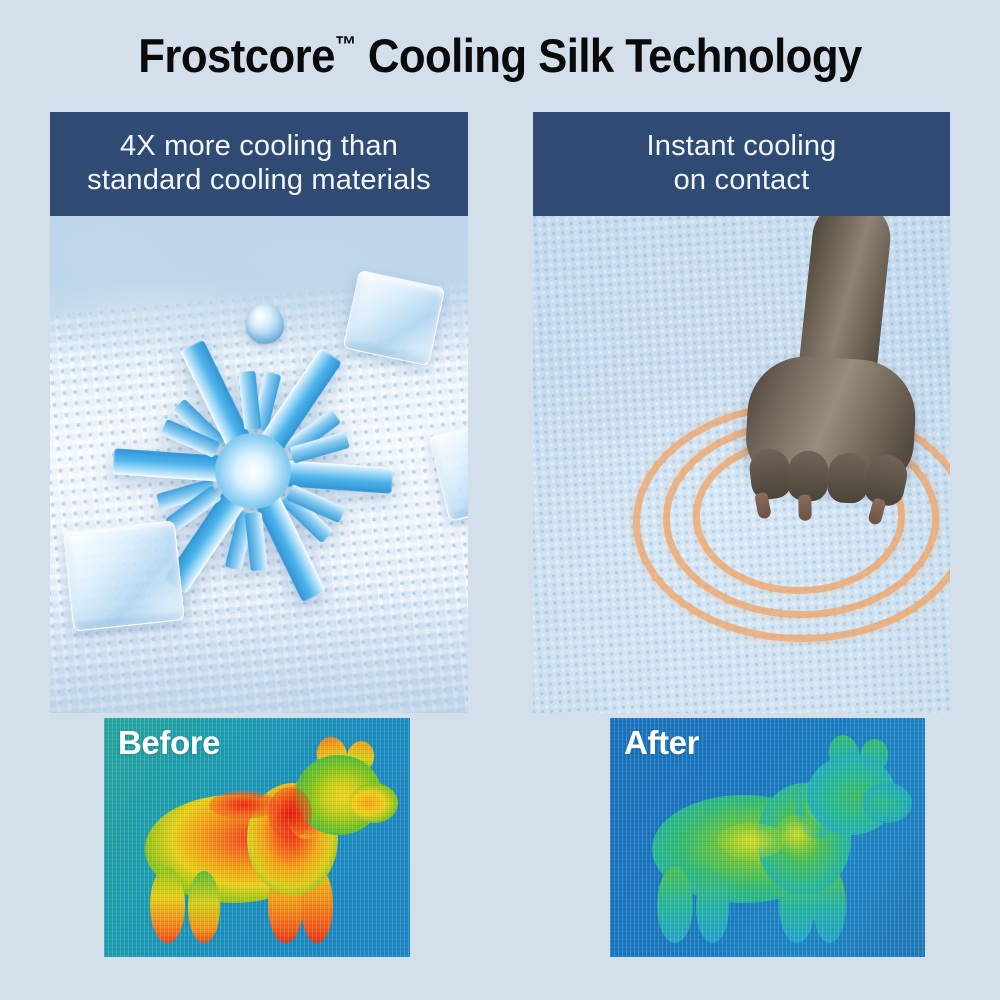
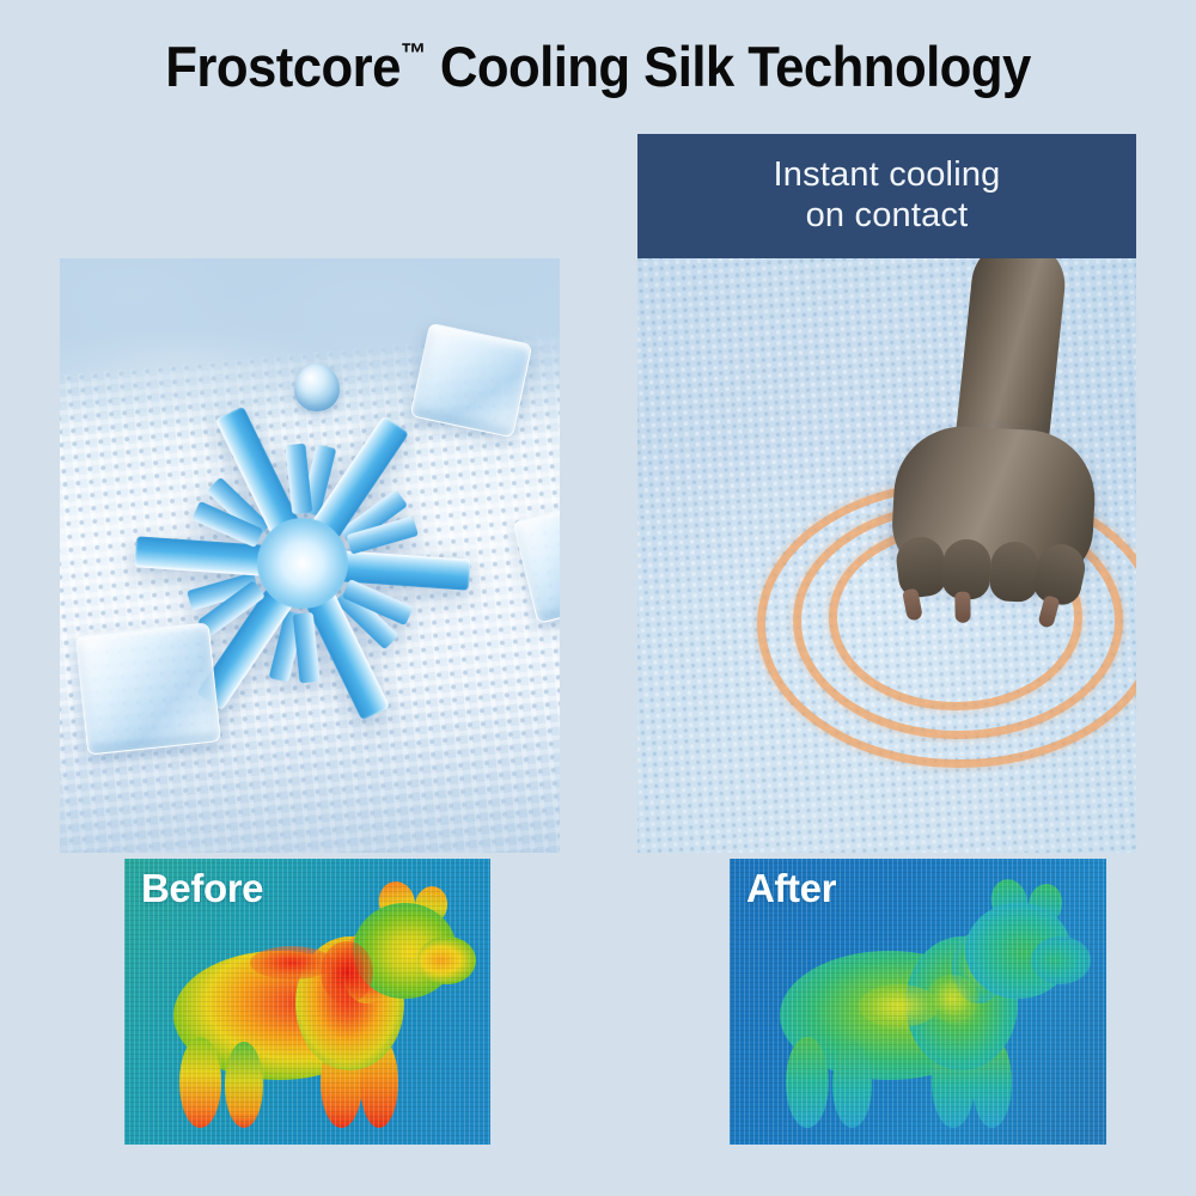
  Frostcore™ Cooling Silk Technology
- 4X more cooling than
- standard cooling materials
  Instant cooling
  on contact
  Before
  After
